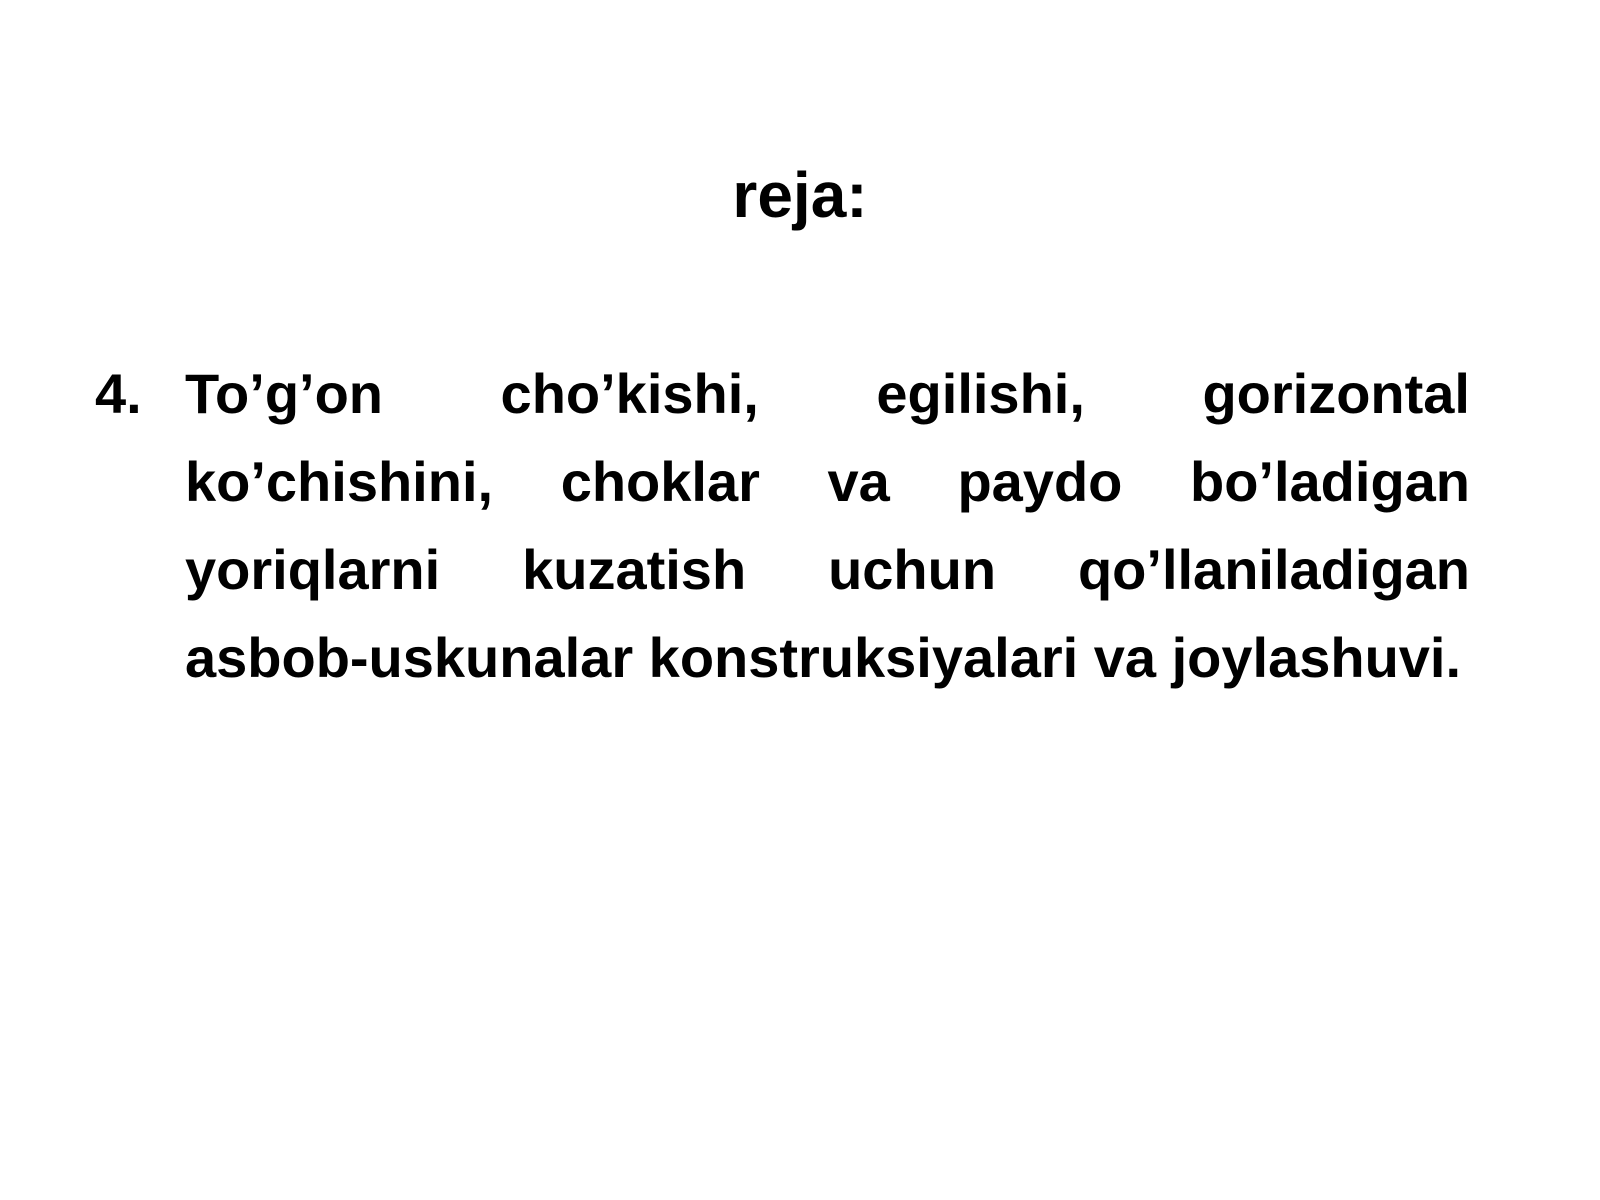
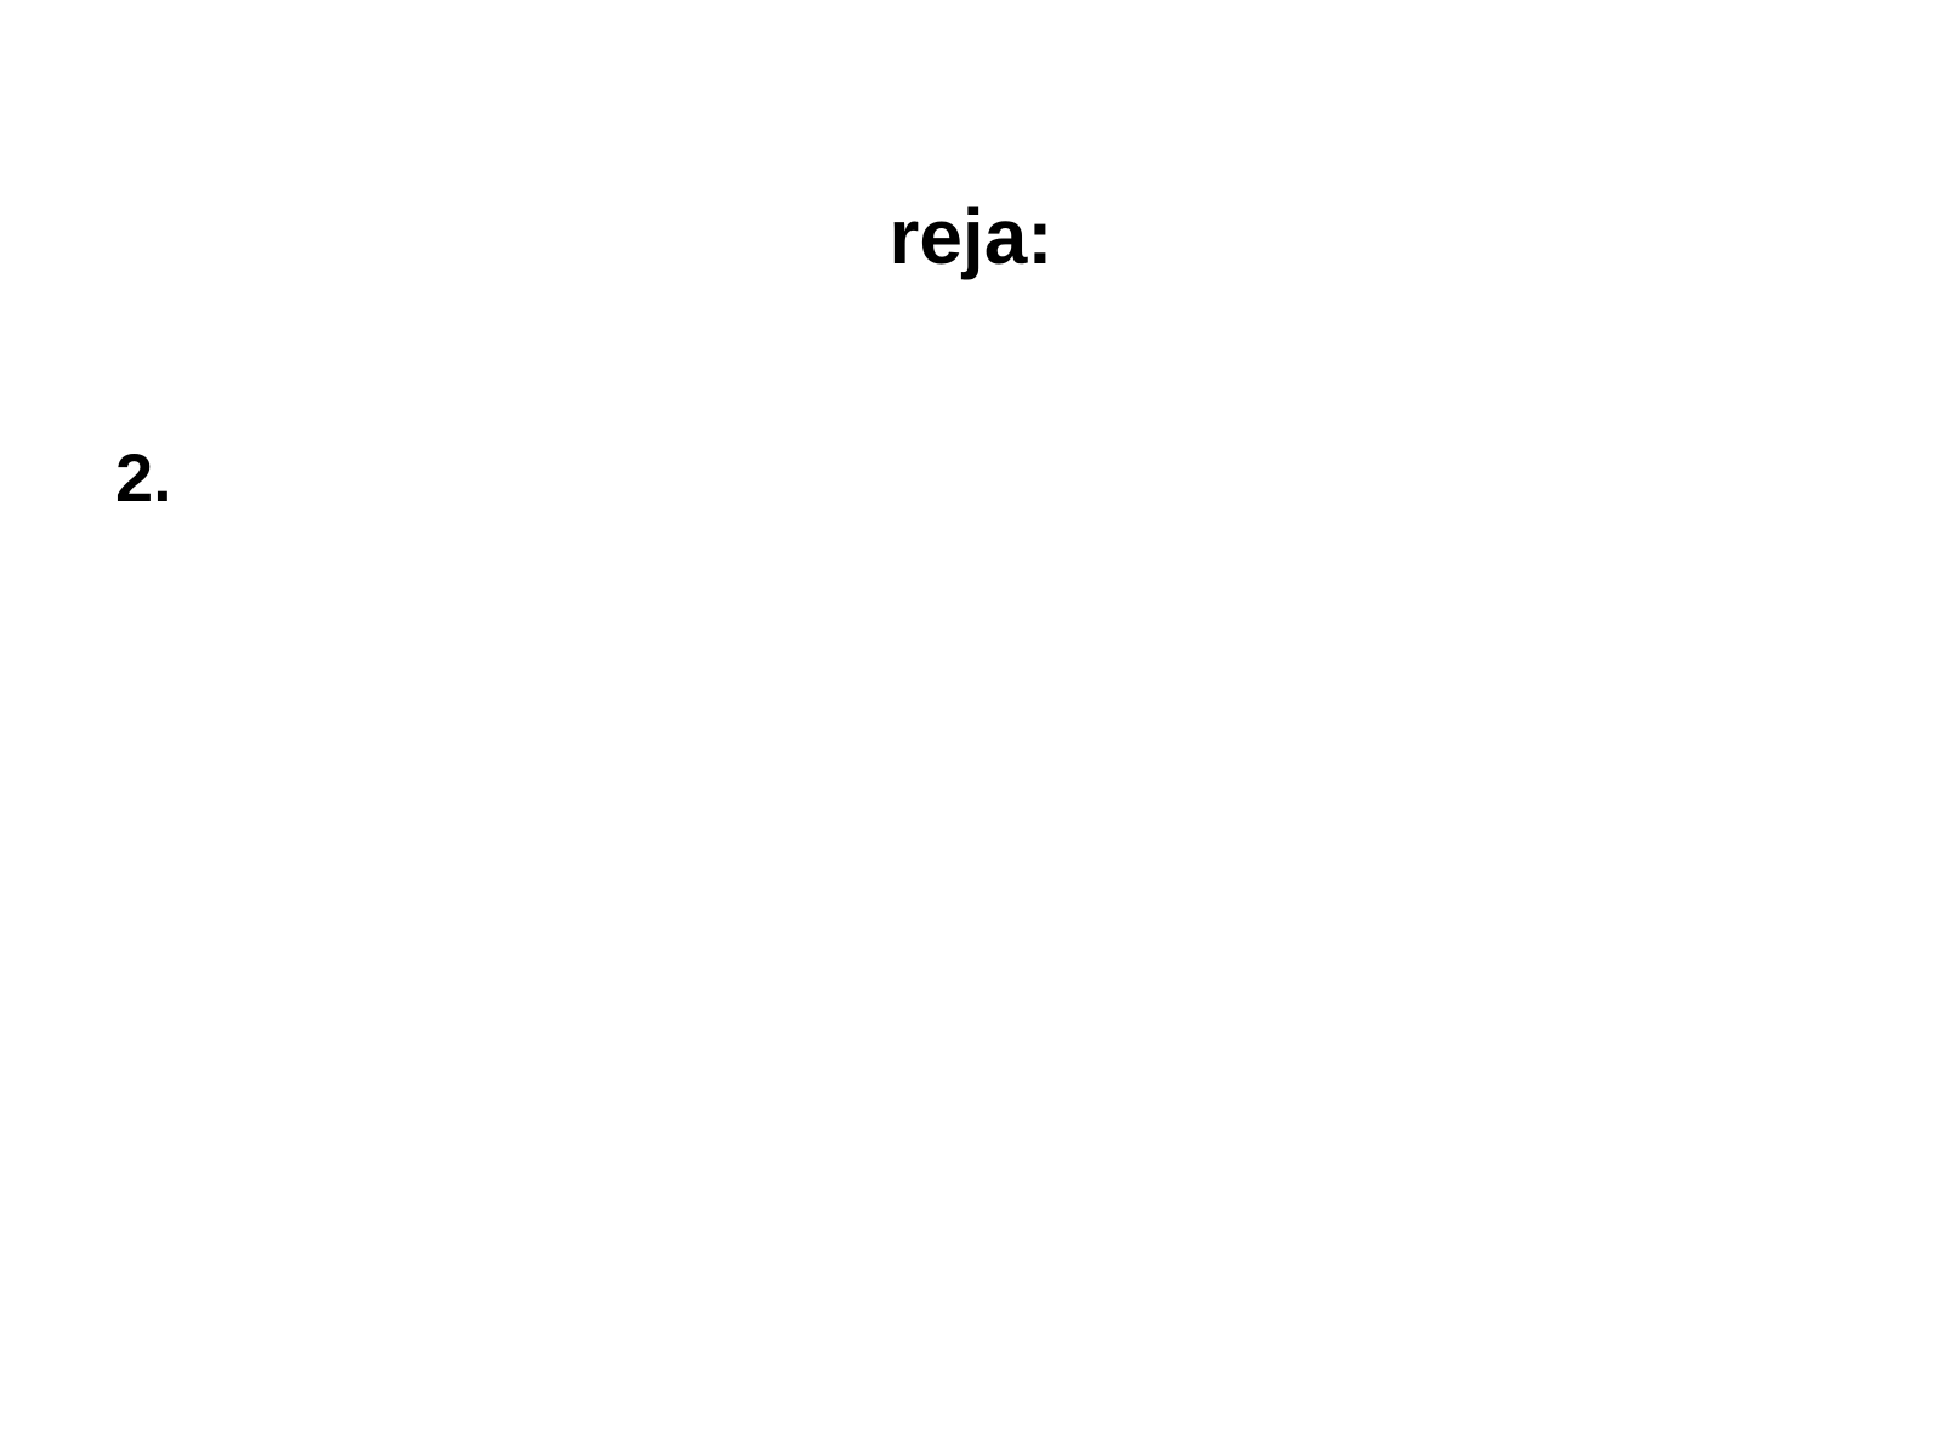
  reja:
- 4.
+ 2.
- To’g’on cho’kishi, egilishi, gorizontal ko’chishini, choklar va paydo bo’ladigan yoriqlarni kuzatish uchun qo’llaniladigan asbob-uskunalar konstruksiyalari va joylashuvi.
